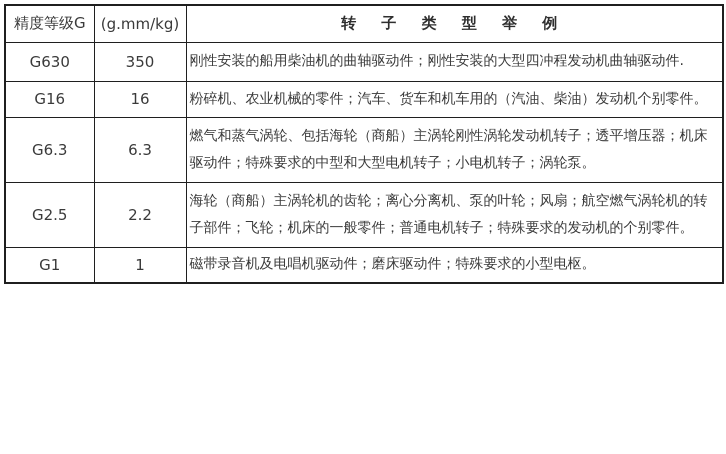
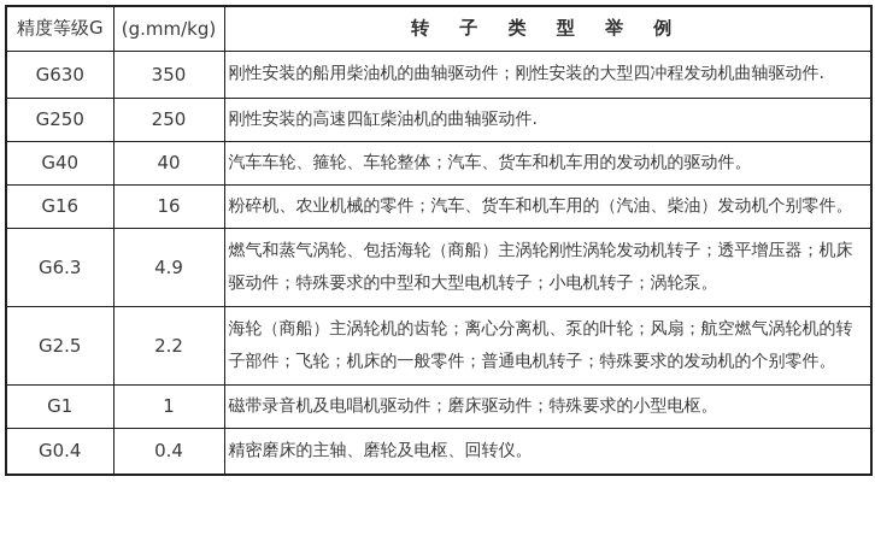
  精度等级G	(g.mm/kg)	转 子 类 型 举 例
  G630	350	刚性安装的船用柴油机的曲轴驱动件；刚性安装的大型四冲程发动机曲轴驱动件.
+ G250	250	刚性安装的高速四缸柴油机的曲轴驱动件.
+ G40	40	汽车车轮、箍轮、车轮整体；汽车、货车和机车用的发动机的驱动件。
  G16	16	粉碎机、农业机械的零件；汽车、货车和机车用的（汽油、柴油）发动机个别零件。
- G6.3	6.3	燃气和蒸气涡轮、包括海轮（商船）主涡轮刚性涡轮发动机转子；透平增压器；机床驱动件；特殊要求的中型和大型电机转子；小电机转子；涡轮泵。
+ G6.3	4.9	燃气和蒸气涡轮、包括海轮（商船）主涡轮刚性涡轮发动机转子；透平增压器；机床驱动件；特殊要求的中型和大型电机转子；小电机转子；涡轮泵。
  G2.5	2.2	海轮（商船）主涡轮机的齿轮；离心分离机、泵的叶轮；风扇；航空燃气涡轮机的转子部件；飞轮；机床的一般零件；普通电机转子；特殊要求的发动机的个别零件。
  G1	1	磁带录音机及电唱机驱动件；磨床驱动件；特殊要求的小型电枢。
+ G0.4	0.4	精密磨床的主轴、磨轮及电枢、回转仪。
